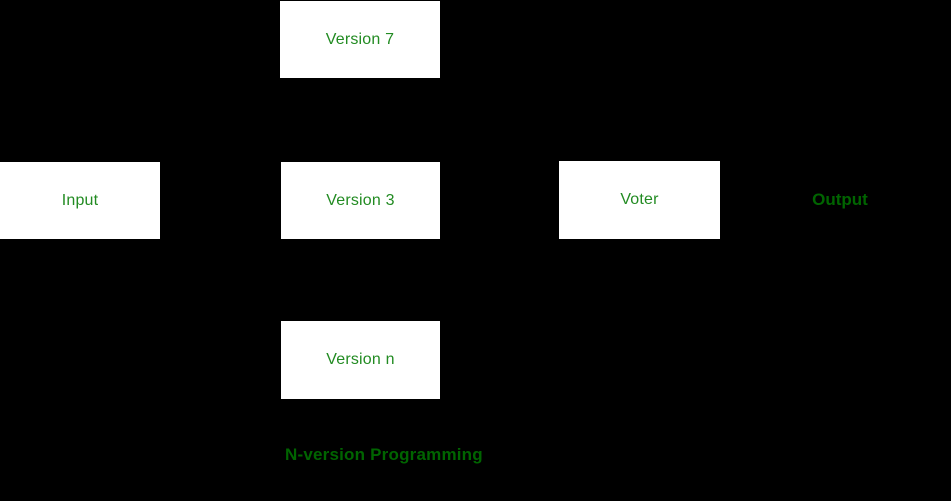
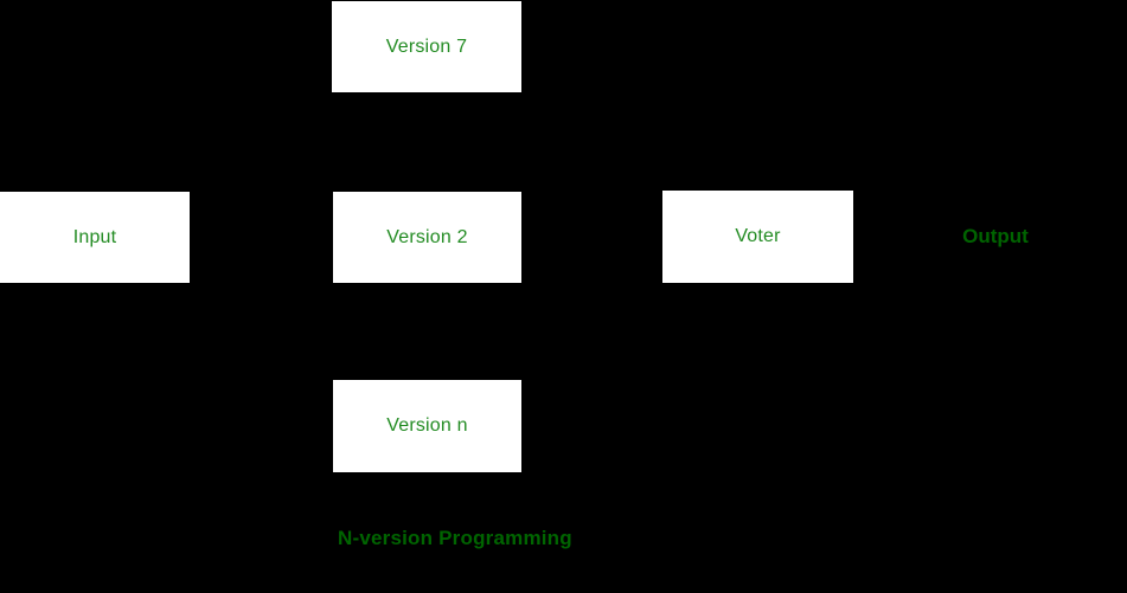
  Version 7
  Input
- Version 3
+ Version 2
  Voter
  Version n
  Output
  N-version Programming
